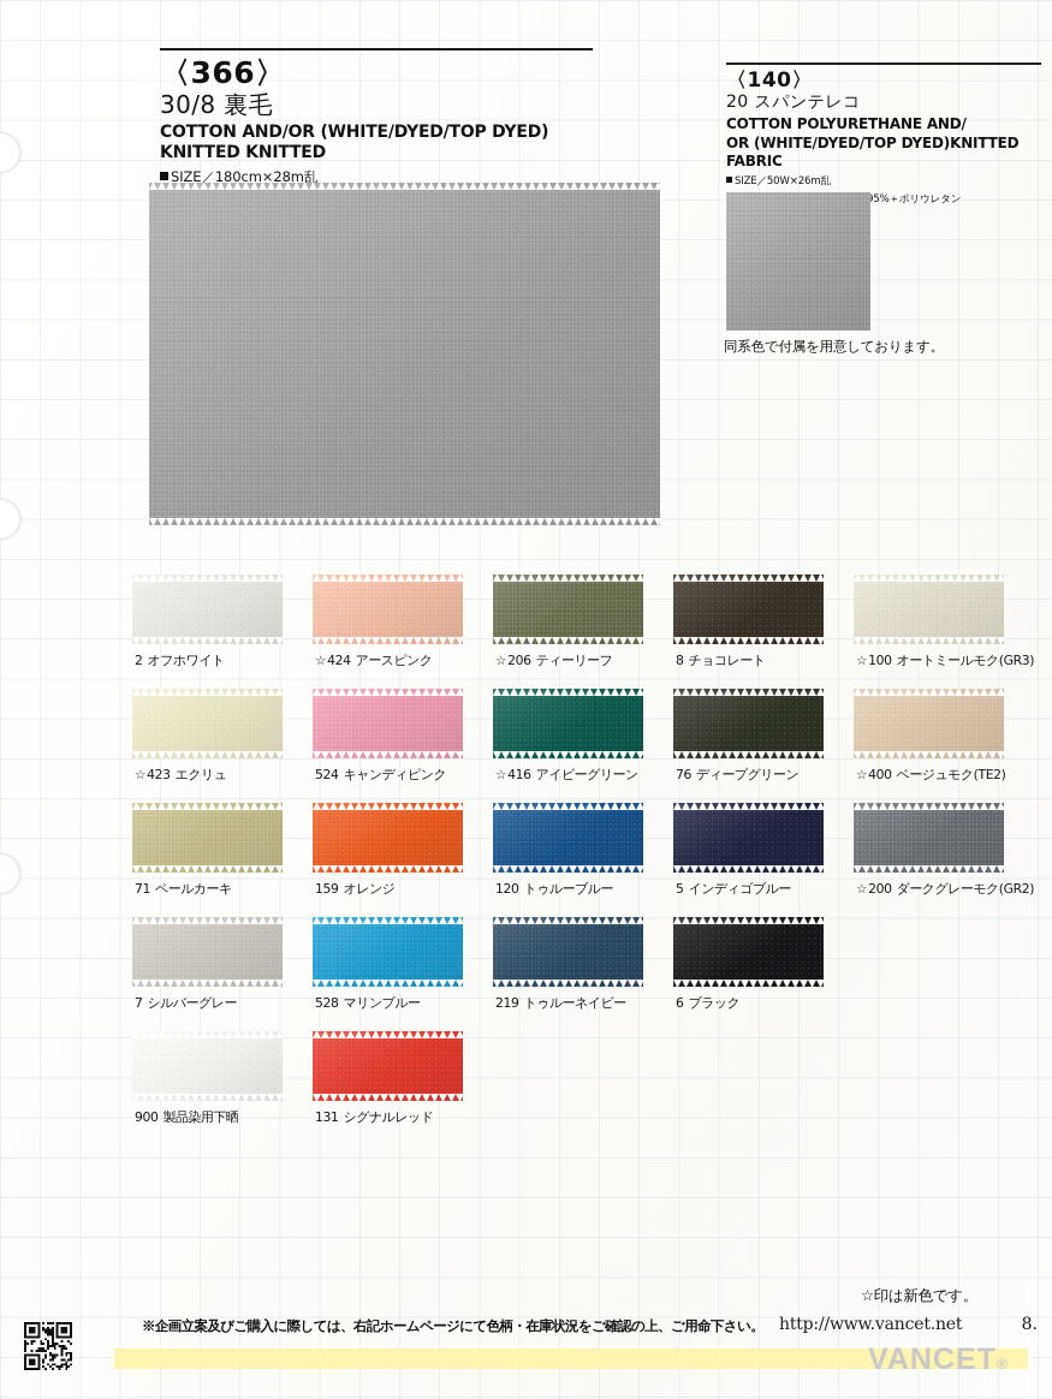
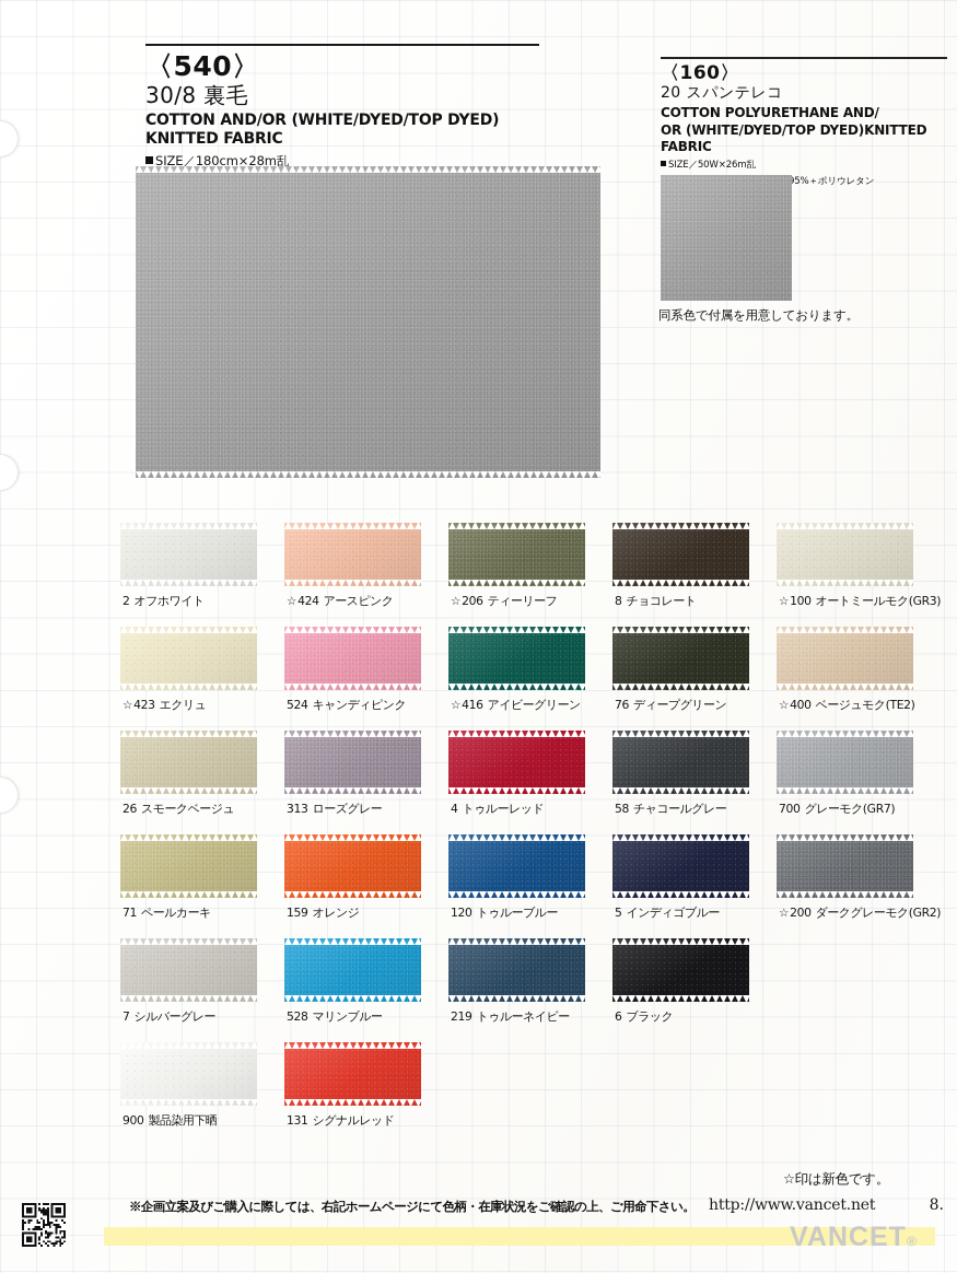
- 〈366〉
+ 〈540〉
  30/8 裏毛
- COTTON AND/OR (WHITE/DYED/TOP DYED) KNITTED KNITTED
+ COTTON AND/OR (WHITE/DYED/TOP DYED) KNITTED FABRIC
  SIZE／180cm×28m乱
- 〈140〉
+ 〈160〉
  20 スパンテレコ
  COTTON POLYURETHANE AND/
  OR (WHITE/DYED/TOP DYED)KNITTED FABRIC
  SIZE／50W×26m乱
  同系色で付属を用意しております。
  2 オフホワイト
  ☆424 アースピンク
  ☆206 ティーリーフ
  8 チョコレート
  ☆100 オートミールモク(GR3)
  ☆423 エクリュ
  524 キャンディピンク
  ☆416 アイビーグリーン
  76 ディープグリーン
  ☆400 ベージュモク(TE2)
+ 26 スモークベージュ
+ 313 ローズグレー
+ 4 トゥルーレッド
+ 58 チャコールグレー
+ 700 グレーモク(GR7)
  71 ペールカーキ
  159 オレンジ
  120 トゥルーブルー
  5 インディゴブルー
  ☆200 ダークグレーモク(GR2)
  7 シルバーグレー
  528 マリンブルー
  219 トゥルーネイビー
  6 ブラック
  900 製品染用下晒
  131 シグナルレッド
  ☆印は新色です。
  ※企画立案及びご購入に際しては、右記ホームページにて色柄・在庫状況をご確認の上、ご用命下さい。
  http://www.vancet.net
  8.
  VANCET®
